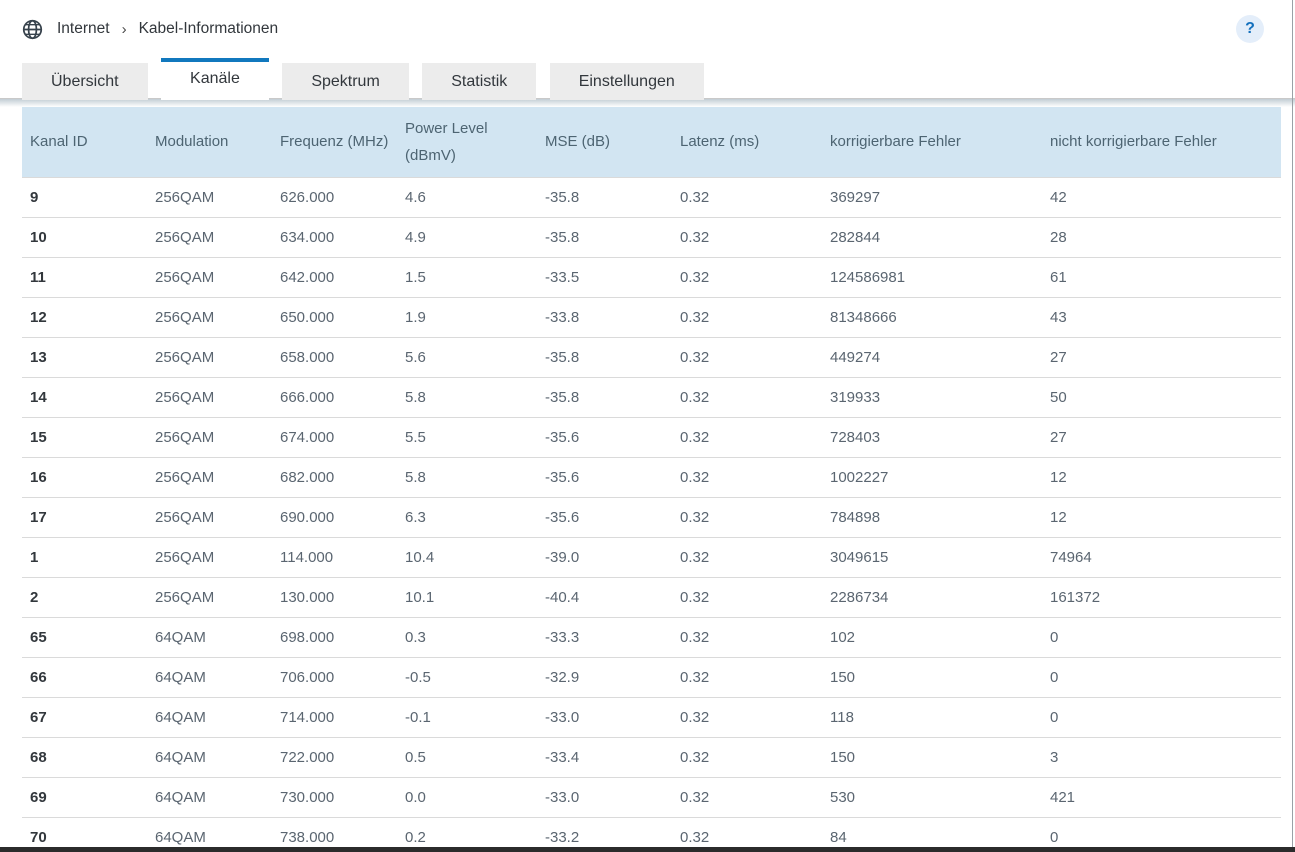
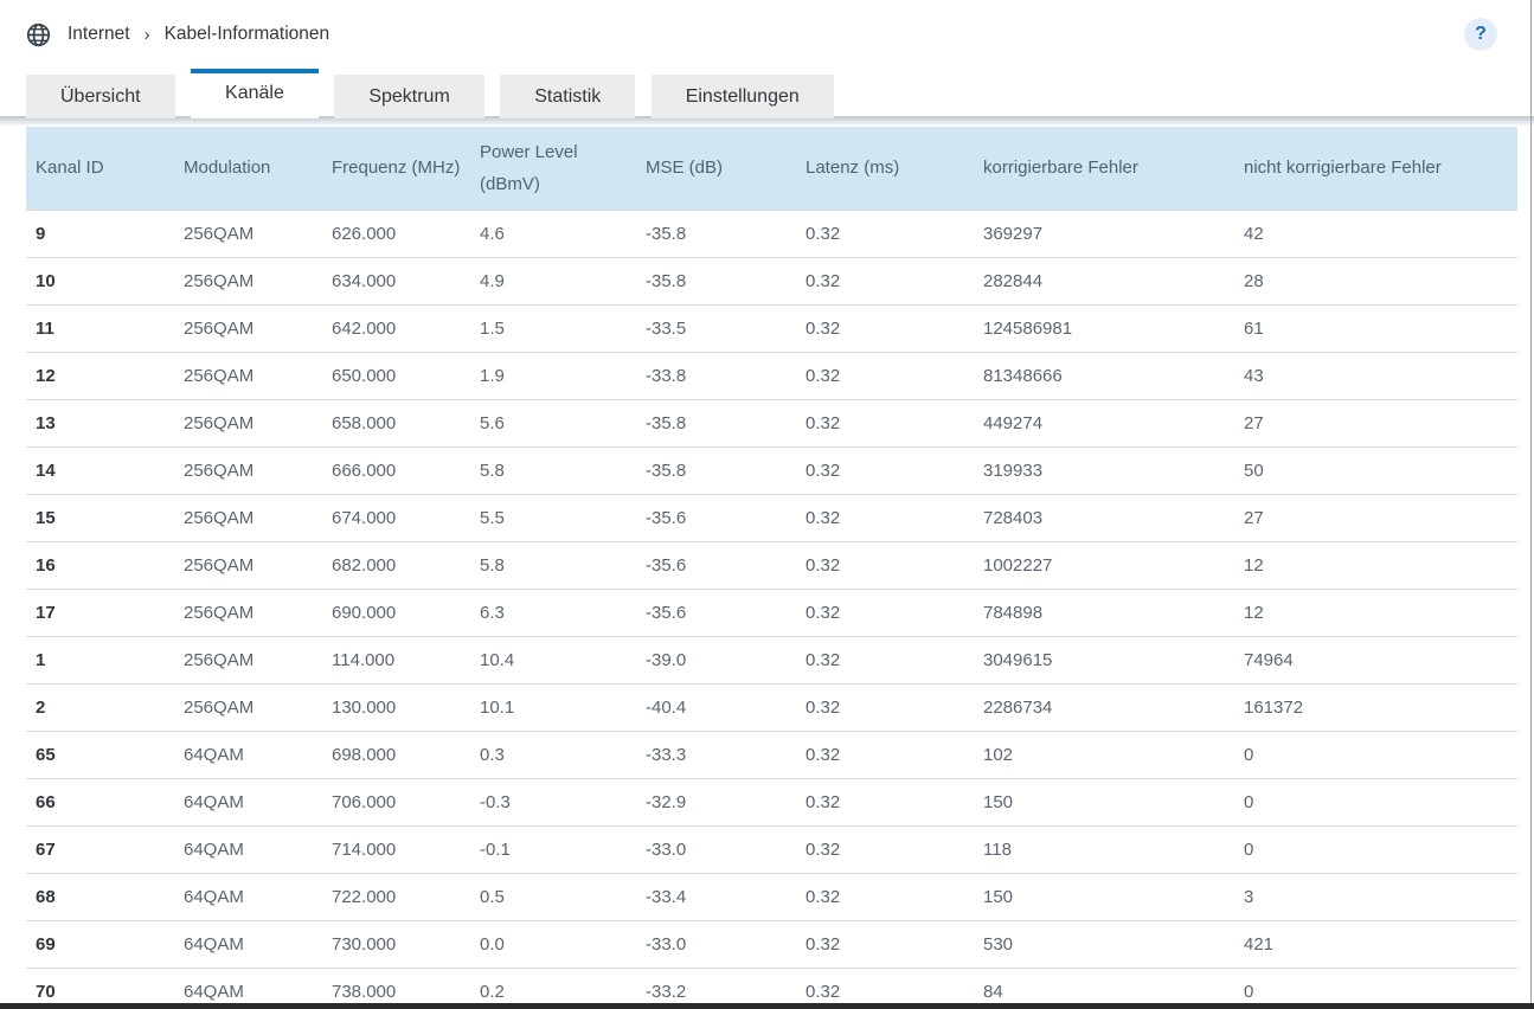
  Internet
  ›
  Kabel-Informationen
  ?
  Übersicht Kanäle Spektrum Statistik Einstellungen
  Kanal ID	Modulation	Frequenz (MHz)	Power Level (dBmV)	MSE (dB)	Latenz (ms)	korrigierbare Fehler	nicht korrigierbare Fehler
  9	256QAM	626.000	4.6	-35.8	0.32	369297	42
  10	256QAM	634.000	4.9	-35.8	0.32	282844	28
  11	256QAM	642.000	1.5	-33.5	0.32	124586981	61
  12	256QAM	650.000	1.9	-33.8	0.32	81348666	43
  13	256QAM	658.000	5.6	-35.8	0.32	449274	27
  14	256QAM	666.000	5.8	-35.8	0.32	319933	50
  15	256QAM	674.000	5.5	-35.6	0.32	728403	27
  16	256QAM	682.000	5.8	-35.6	0.32	1002227	12
  17	256QAM	690.000	6.3	-35.6	0.32	784898	12
  1	256QAM	114.000	10.4	-39.0	0.32	3049615	74964
  2	256QAM	130.000	10.1	-40.4	0.32	2286734	161372
  65	64QAM	698.000	0.3	-33.3	0.32	102	0
- 66	64QAM	706.000	-0.5	-32.9	0.32	150	0
+ 66	64QAM	706.000	-0.3	-32.9	0.32	150	0
  67	64QAM	714.000	-0.1	-33.0	0.32	118	0
  68	64QAM	722.000	0.5	-33.4	0.32	150	3
  69	64QAM	730.000	0.0	-33.0	0.32	530	421
  70	64QAM	738.000	0.2	-33.2	0.32	84	0
